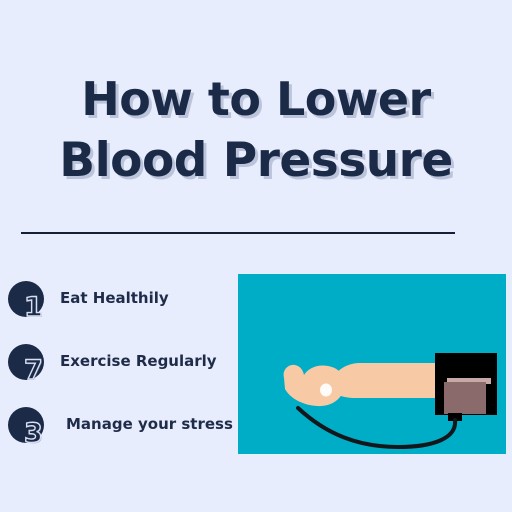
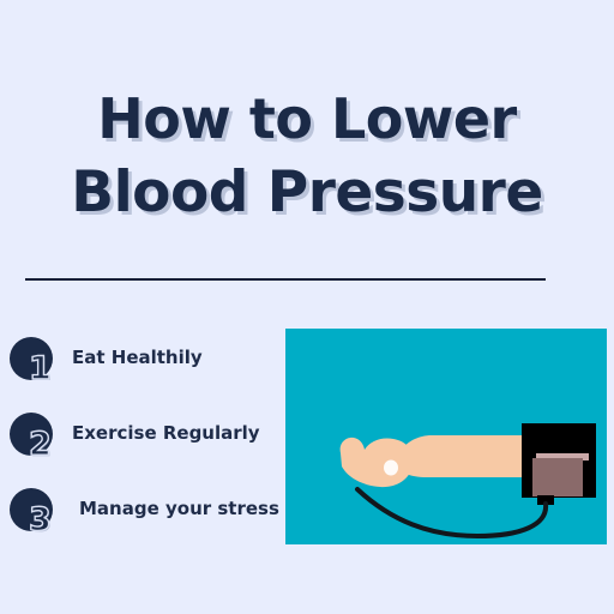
  How to Lower
  Blood Pressure
  1
  Eat Healthily
- 7
+ 2
  Exercise Regularly
  3
  Manage your stress
